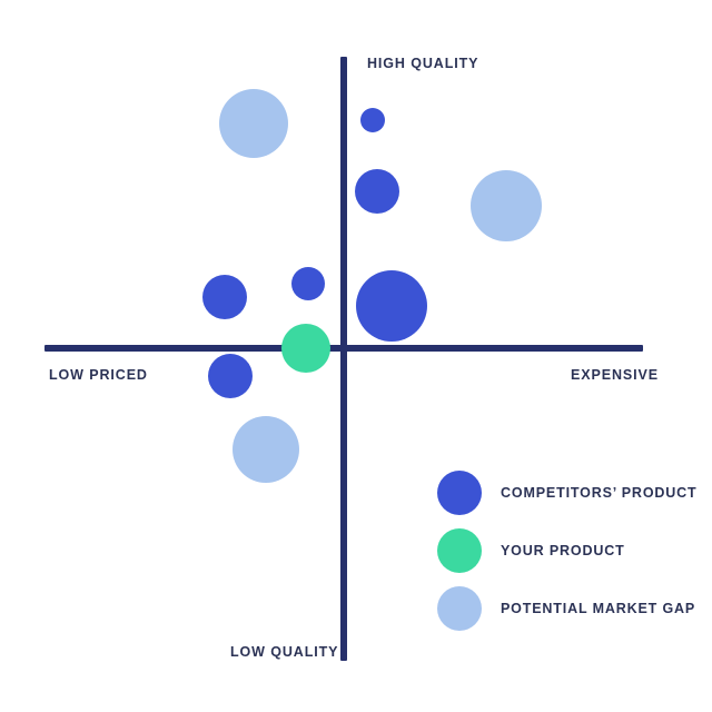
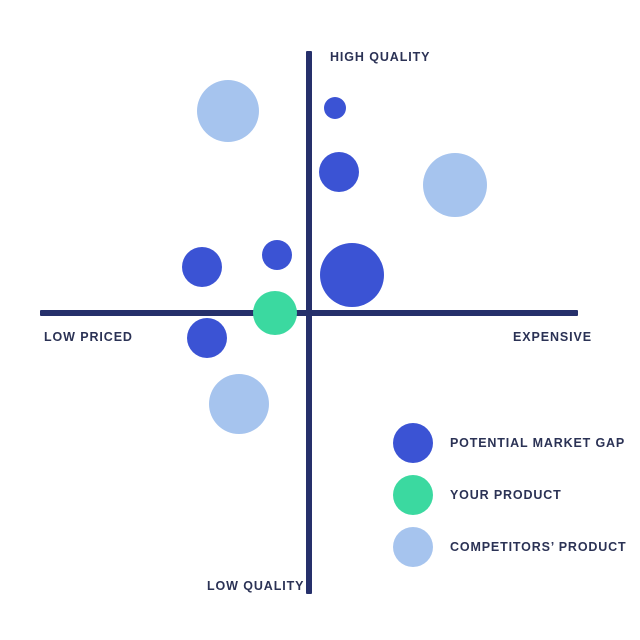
  HIGH QUALITY
  LOW QUALITY
  LOW PRICED
  EXPENSIVE
- COMPETITORS’ PRODUCT
+ POTENTIAL MARKET GAP
  YOUR PRODUCT
- POTENTIAL MARKET GAP
+ COMPETITORS’ PRODUCT
